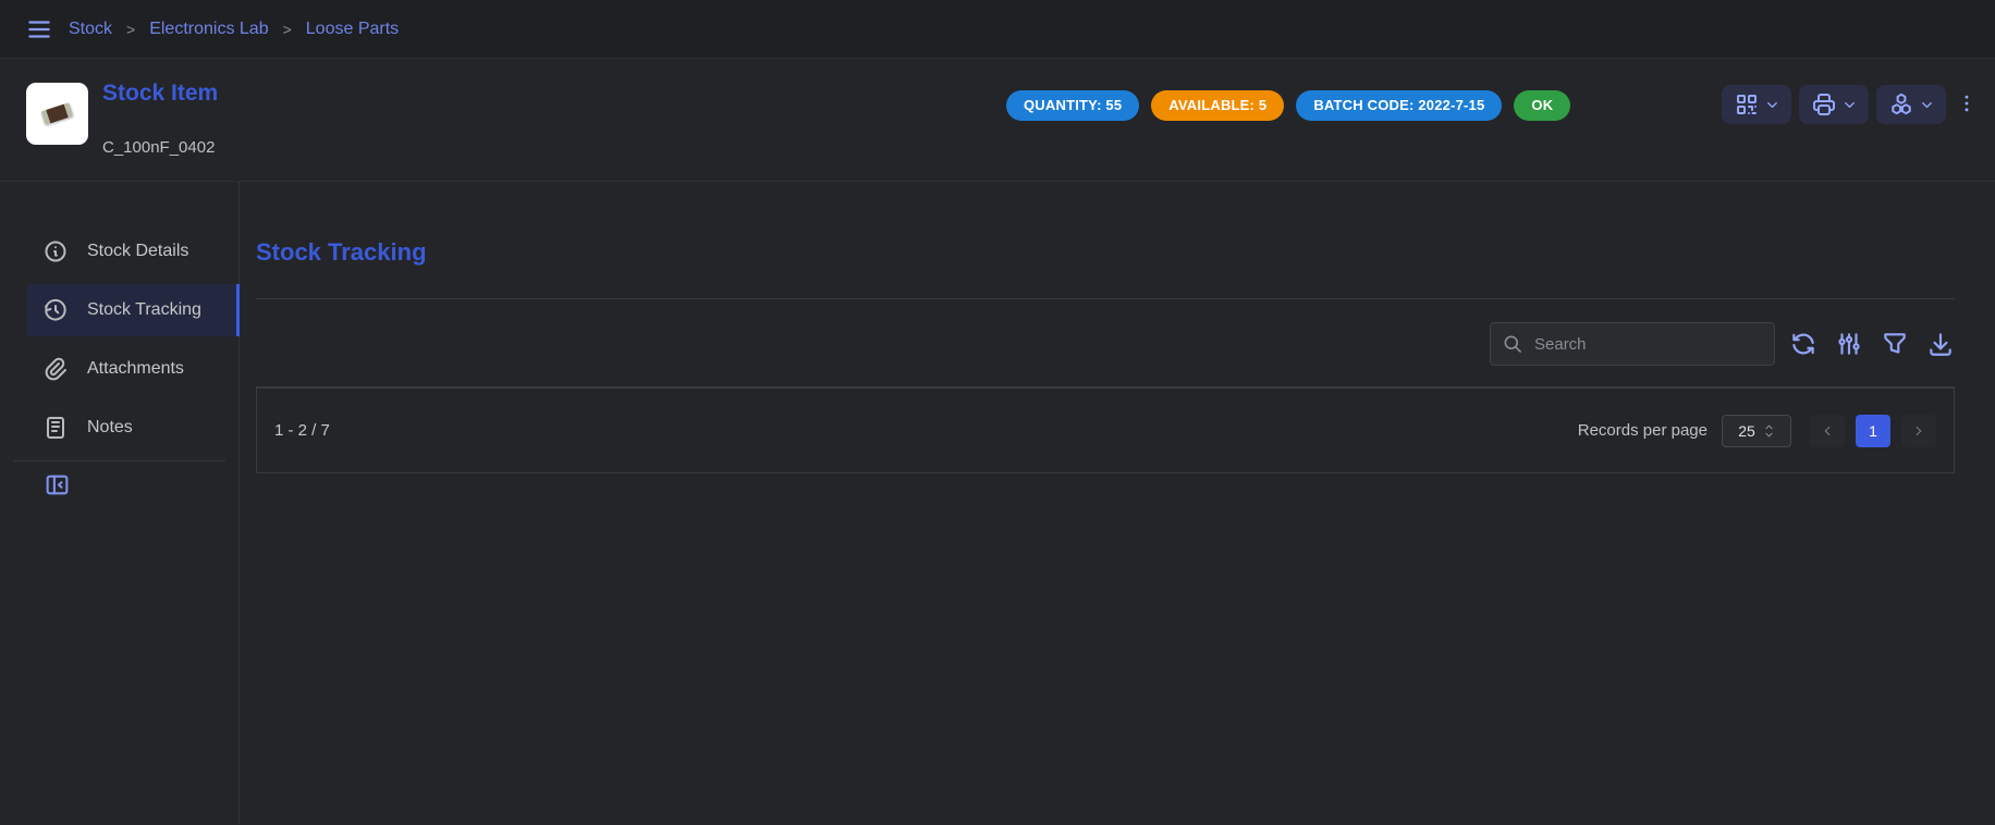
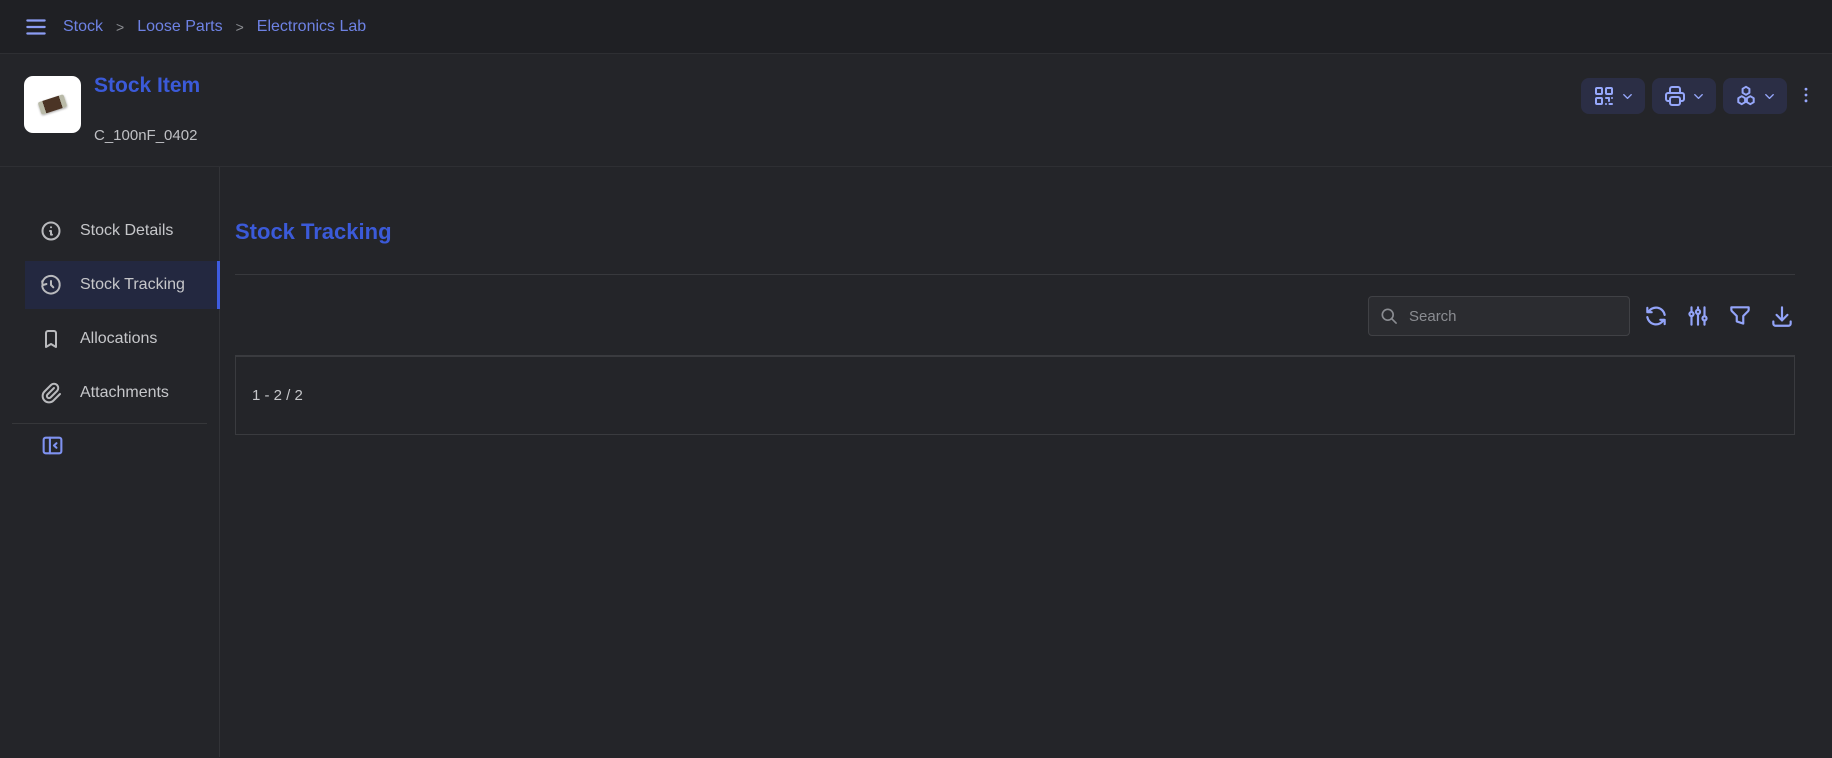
  Stock
  >
- Electronics Lab
+ Loose Parts
  >
- Loose Parts
+ Electronics Lab
  Stock Item
  C_100nF_0402
- QUANTITY: 55
- AVAILABLE: 5
- BATCH CODE: 2022-7-15
- OK
  Stock Details
  Stock Tracking
+ Allocations
  Attachments
- Notes
  Stock Tracking
  Search
- 1 - 2 / 7
+ 1 - 2 / 2
- Records per page
- 25
- 1
